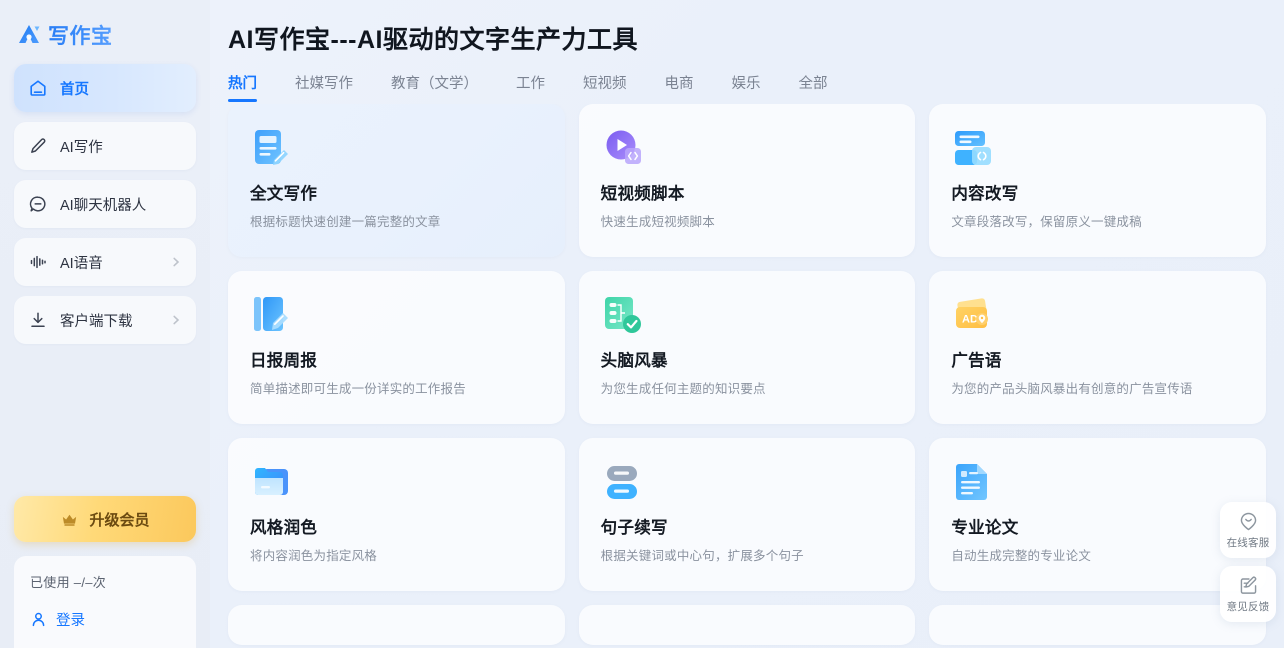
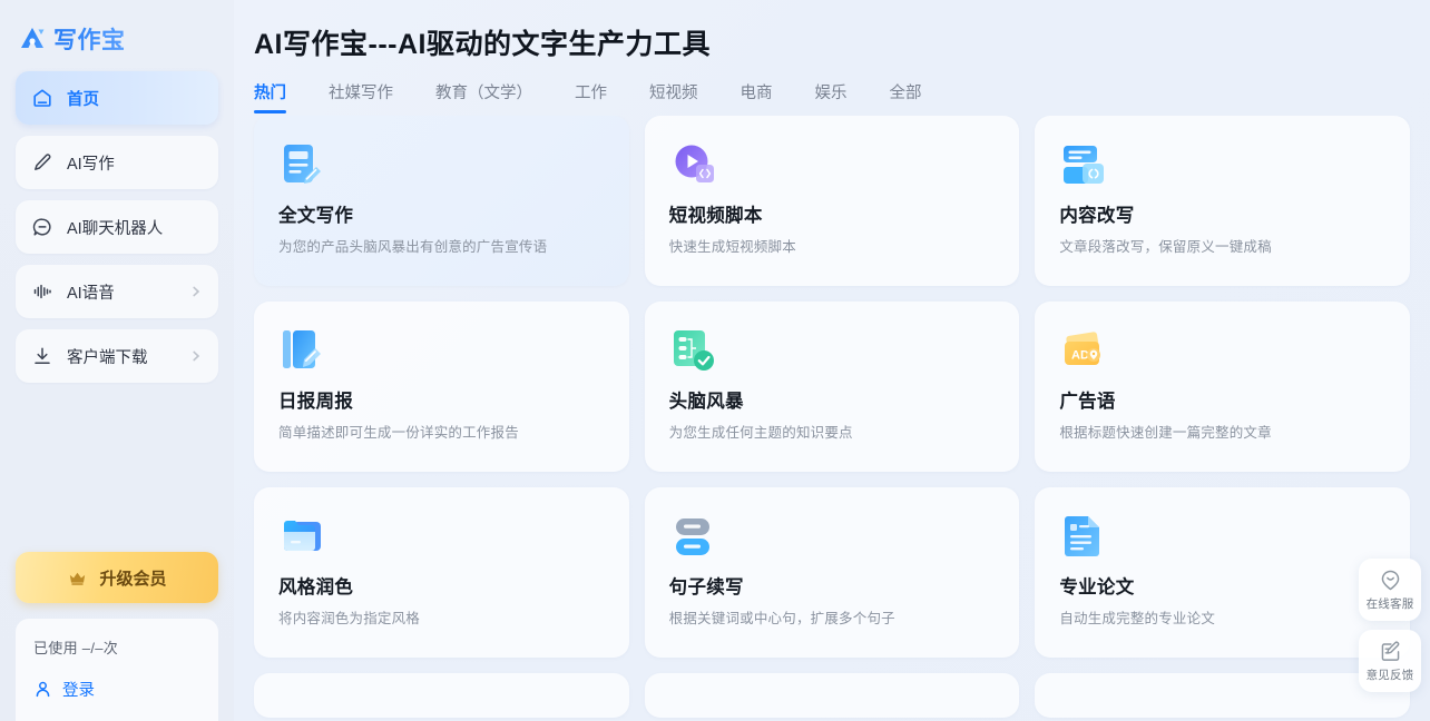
  写作宝
  首页
  AI写作
  AI聊天机器人
  AI语音
  客户端下载
  升级会员
  已使用 –/–次
  登录
  AI写作宝---AI驱动的文字生产力工具
  热门
  社媒写作
  教育（文学）
  工作
  短视频
  电商
  娱乐
  全部
  全文写作
- 根据标题快速创建一篇完整的文章
+ 为您的产品头脑风暴出有创意的广告宣传语
  短视频脚本
  快速生成短视频脚本
  内容改写
  文章段落改写，保留原义一键成稿
  日报周报
  简单描述即可生成一份详实的工作报告
  头脑风暴
  为您生成任何主题的知识要点
  AD
  广告语
- 为您的产品头脑风暴出有创意的广告宣传语
+ 根据标题快速创建一篇完整的文章
  风格润色
  将内容润色为指定风格
  句子续写
  根据关键词或中心句，扩展多个句子
  专业论文
  自动生成完整的专业论文
  在线客服
  意见反馈
